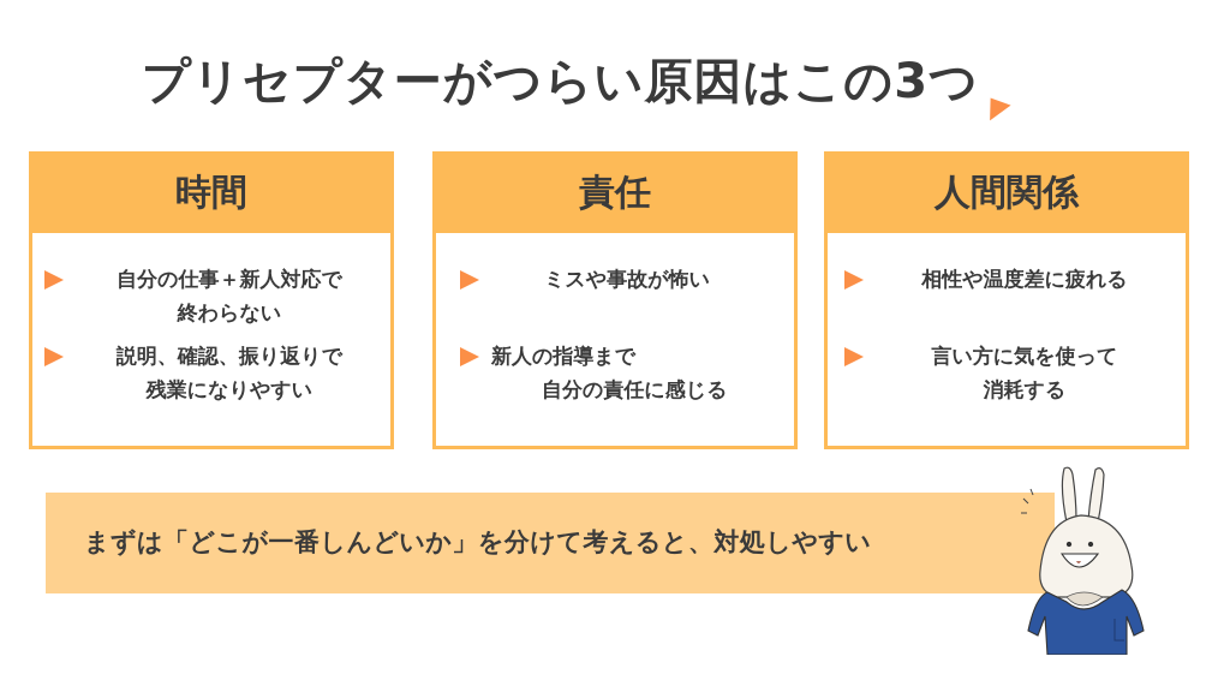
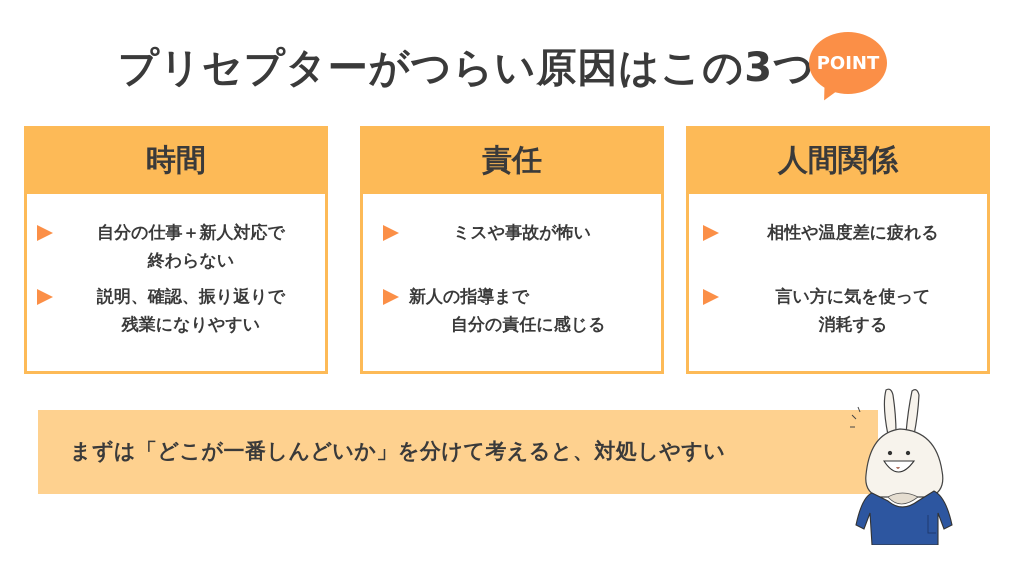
  プリセプターがつらい原因はこの3つ
+ POINT
  時間
  自分の仕事＋新人対応で
  終わらない
  説明、確認、振り返りで
  残業になりやすい
  責任
  ミスや事故が怖い
  新人の指導まで
  自分の責任に感じる
  人間関係
  相性や温度差に疲れる
  言い方に気を使って
  消耗する
  まずは「どこが一番しんどいか」を分けて考えると、対処しやすい
